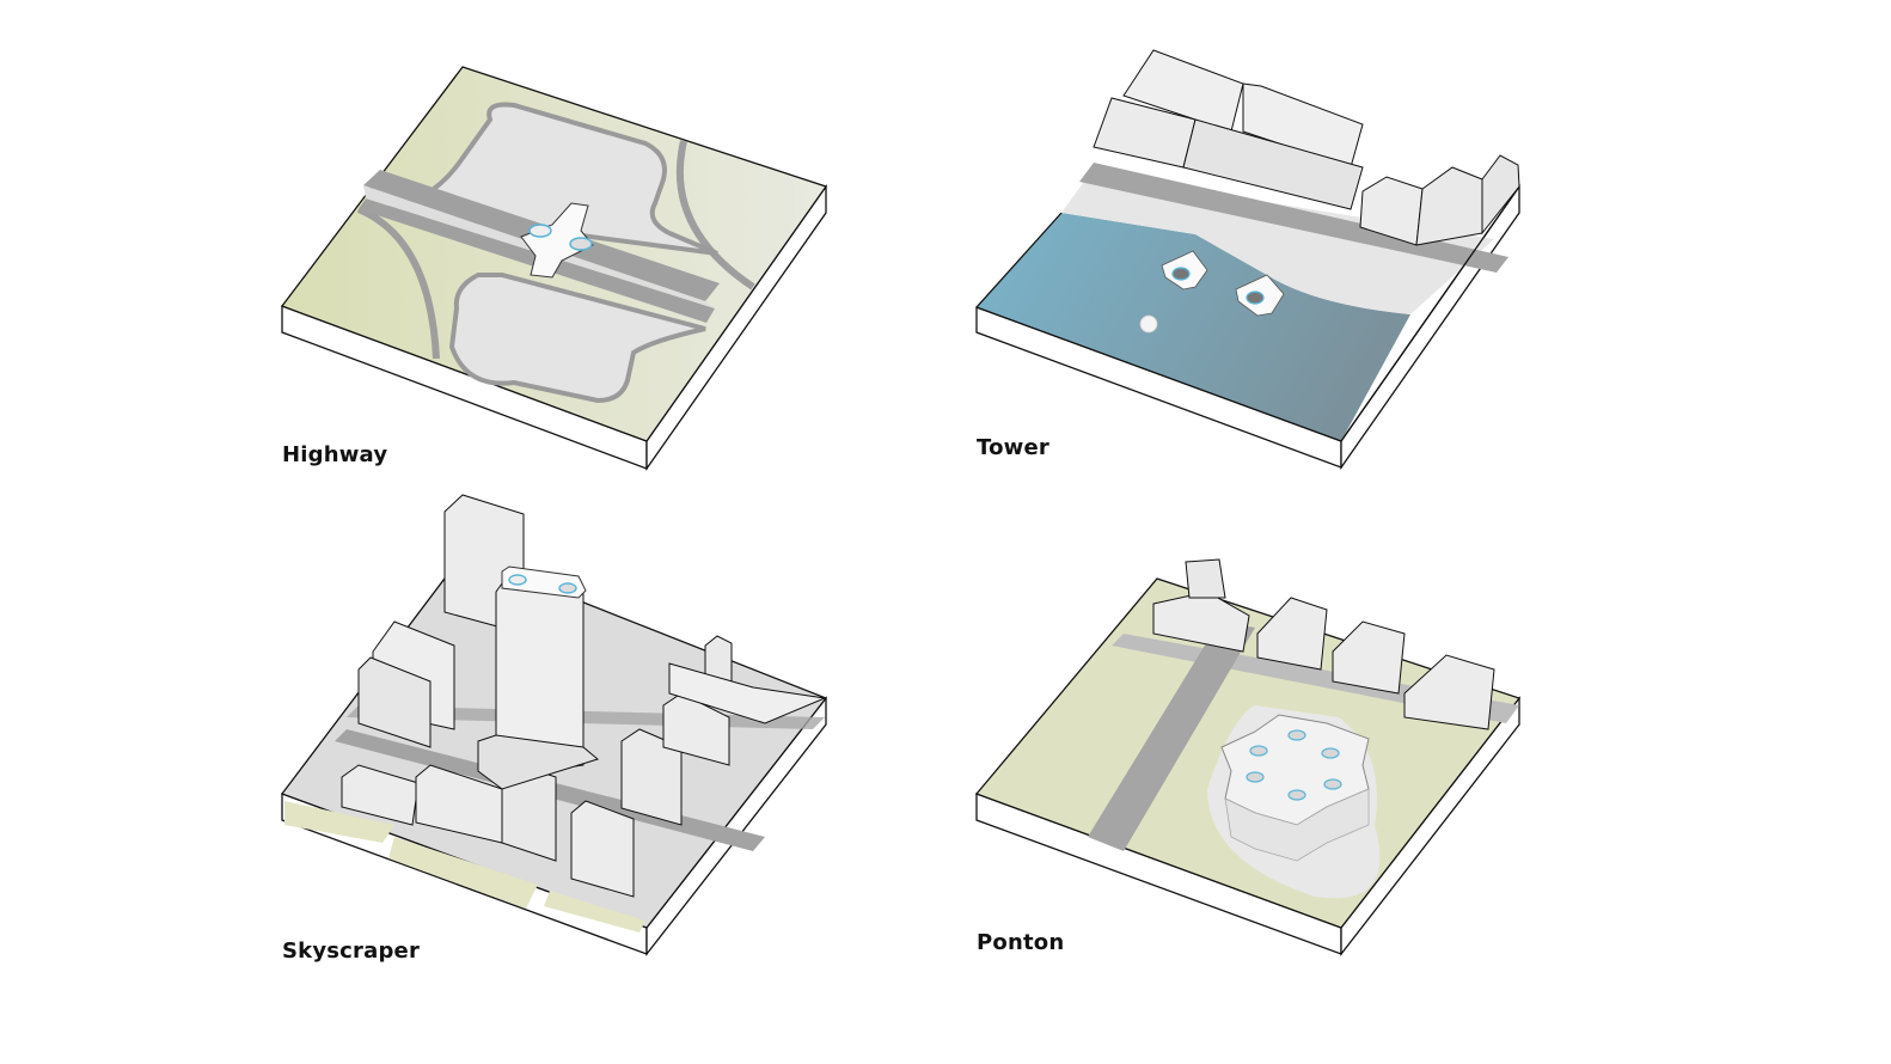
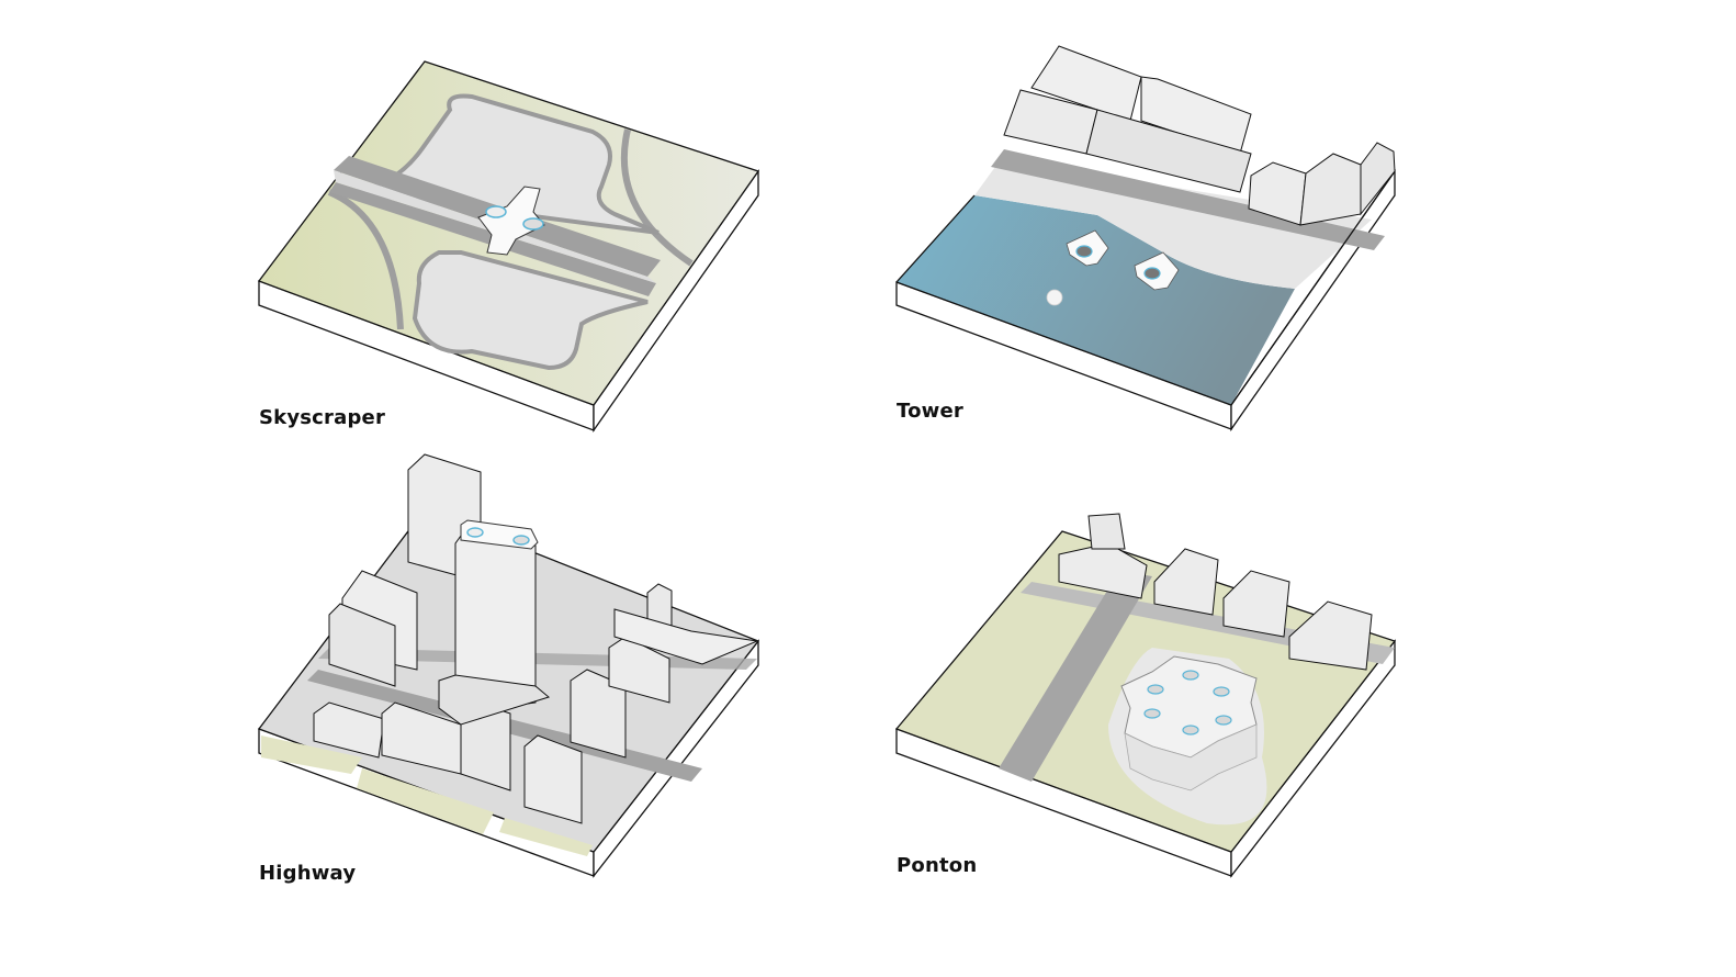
- Highway
+ Skyscraper
  Tower
- Skyscraper
+ Highway
  Ponton
